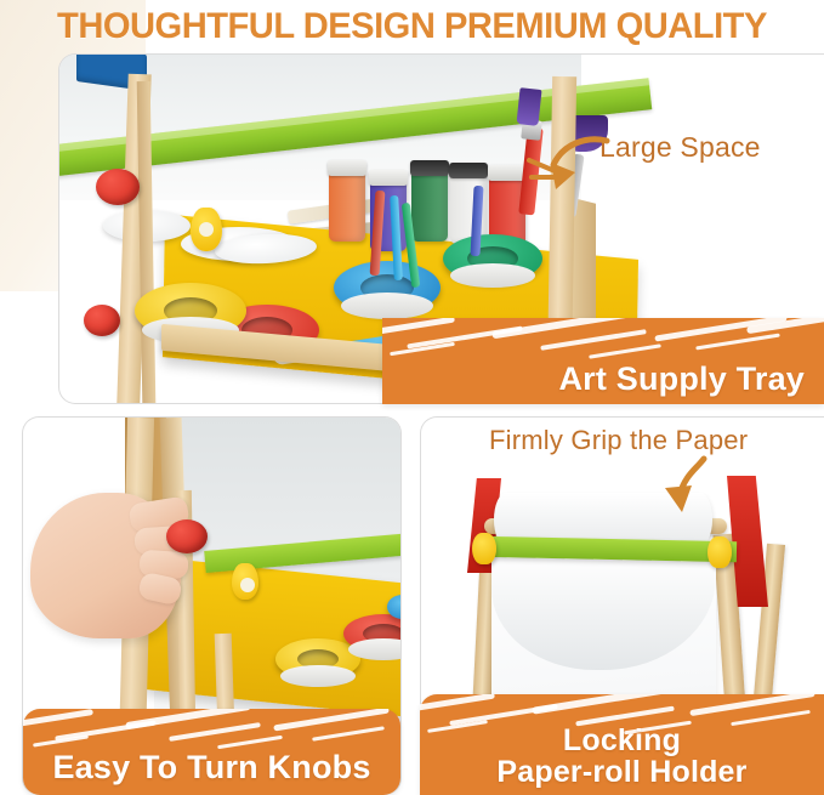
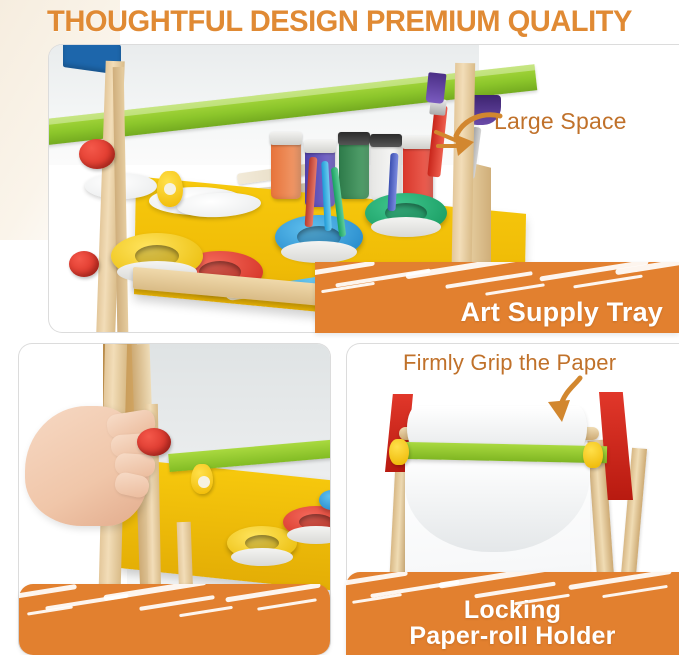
  THOUGHTFUL DESIGN PREMIUM QUALITY
  Large Space
  Art Supply Tray
- Easy To Turn Knobs
  Firmly Grip the Paper
  Locking
  Paper-roll Holder
